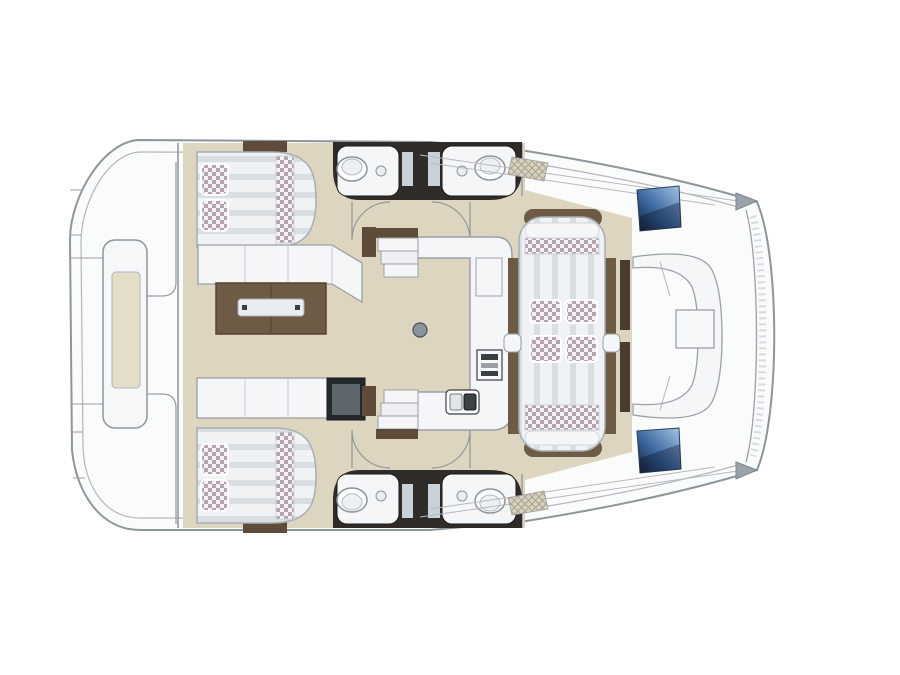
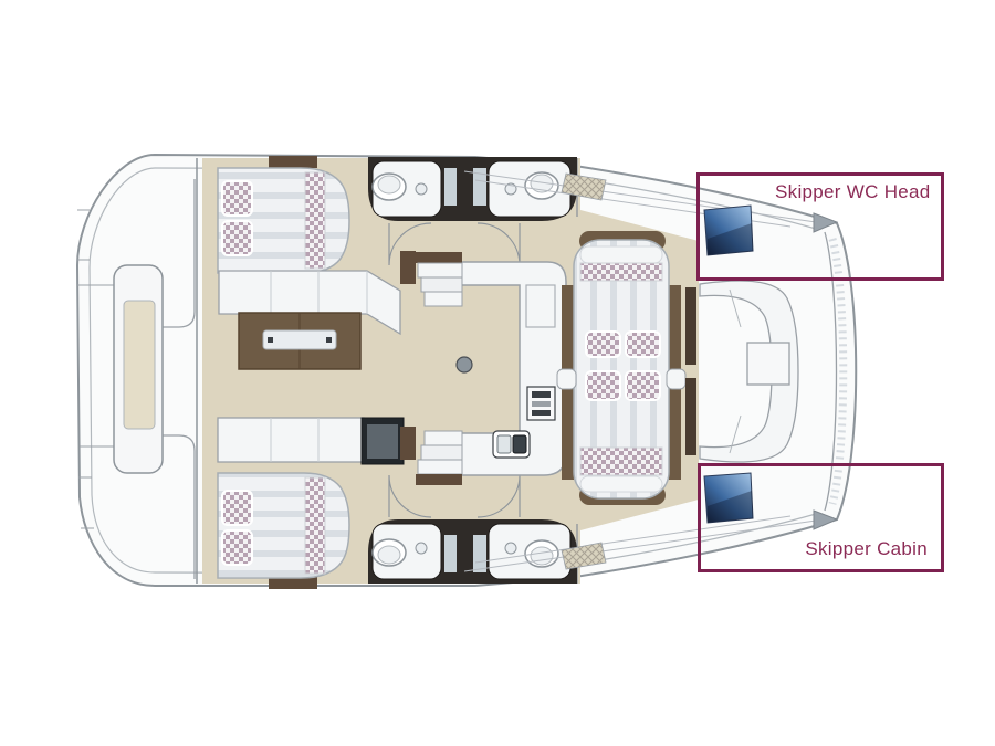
+ Skipper WC Head
+ Skipper Cabin
